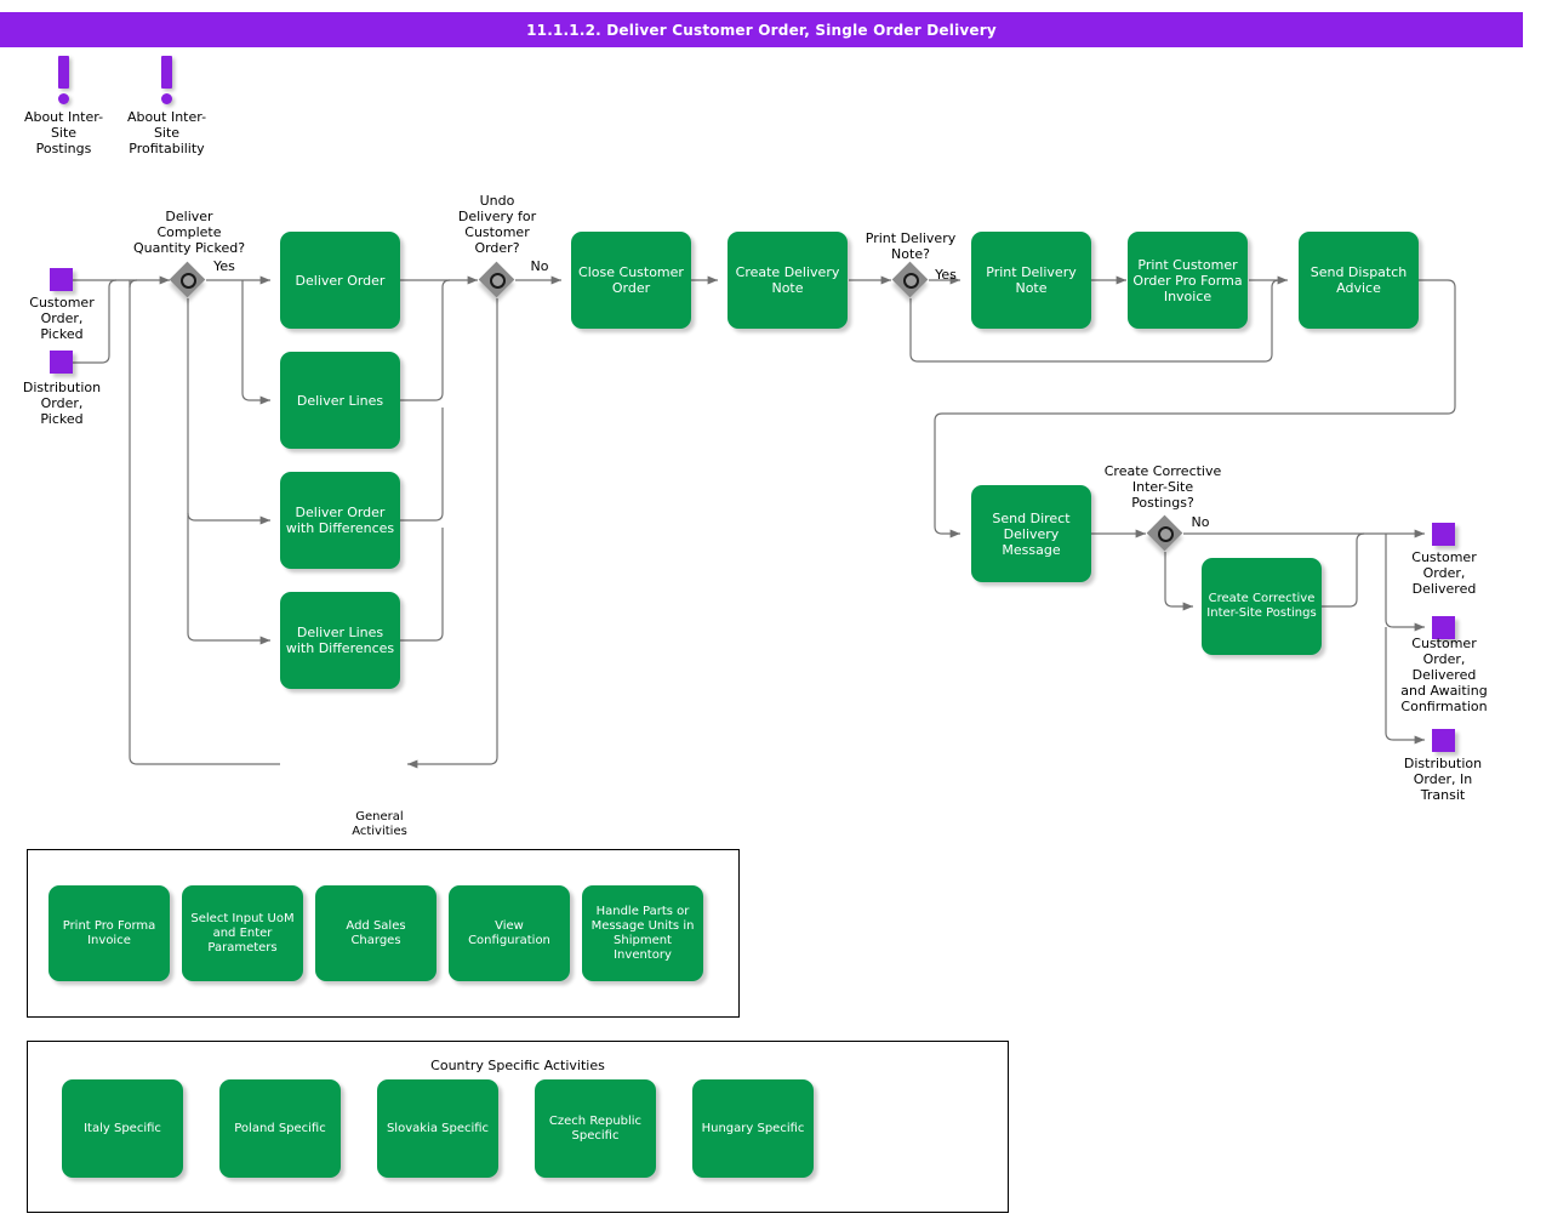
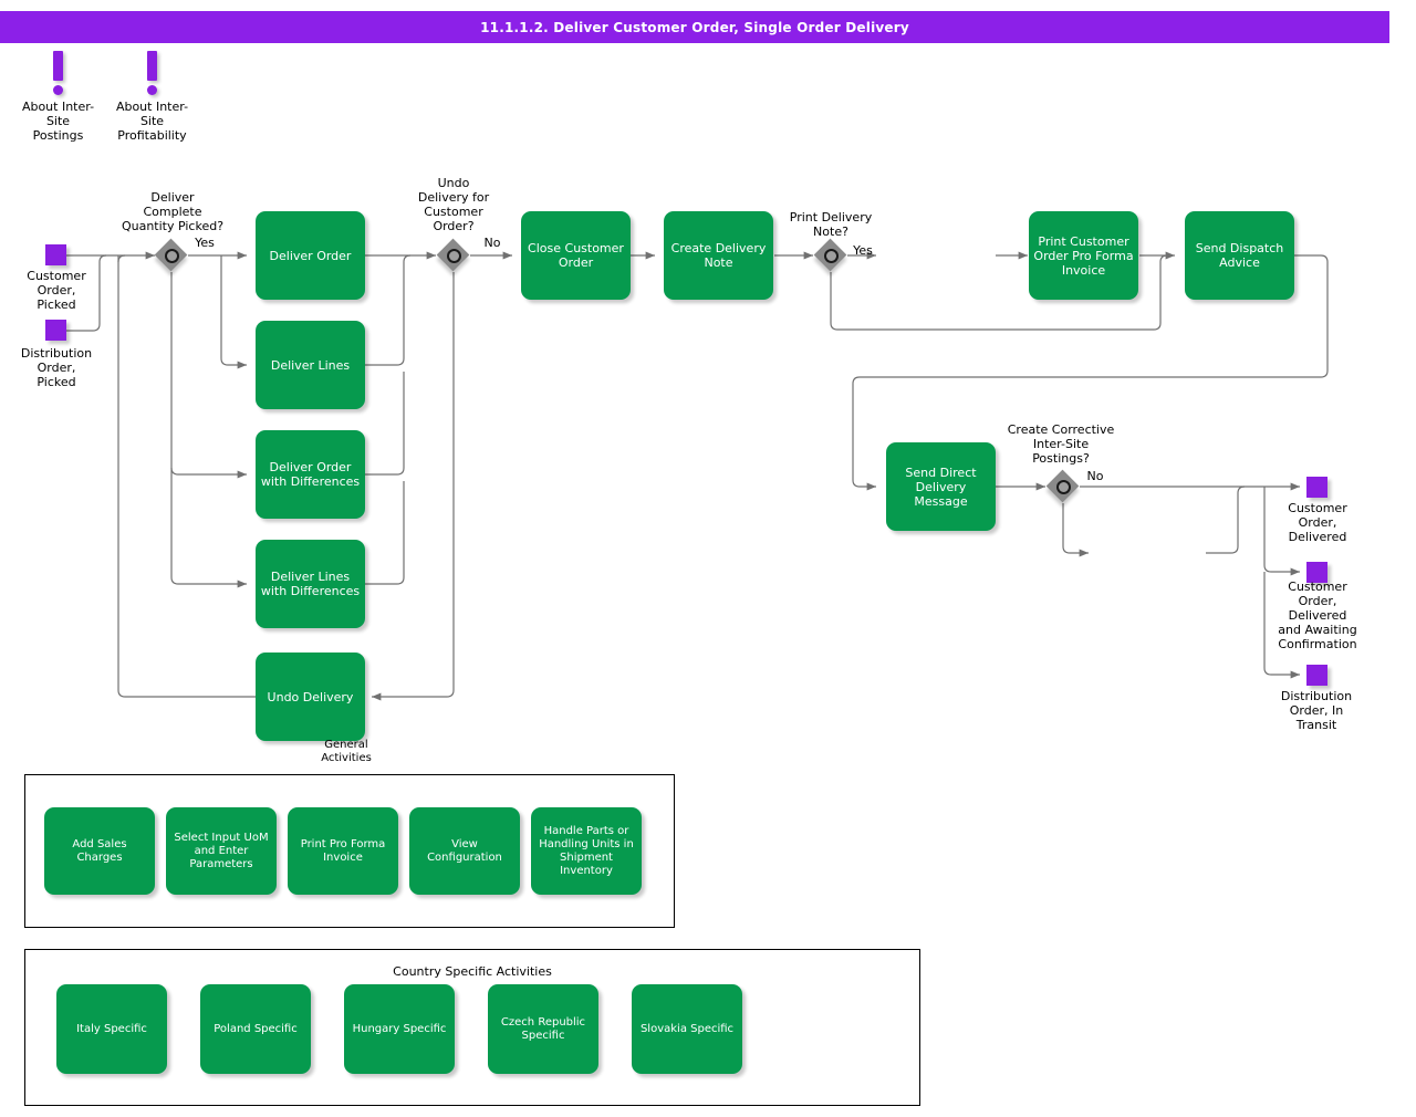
  11.1.1.2. Deliver Customer Order, Single Order Delivery
  About Inter-
  Site
  Postings
  About Inter-
  Site
  Profitability
  Customer
  Order,
  Picked
  Distribution
  Order,
  Picked
  Deliver
  Complete
  Quantity Picked?
  Yes
  Deliver Order
  Deliver Lines
  Deliver Order with Differences
  Deliver Lines with Differences
+ Undo Delivery
  Undo
  Delivery for
  Customer
  Order?
  No
  Close Customer Order
  Create Delivery Note
  Print Delivery
  Note?
  Yes
- Print Delivery Note
  Print Customer Order Pro Forma Invoice
  Send Dispatch Advice
  Send Direct Delivery Message
  Create Corrective
  Inter-Site
  Postings?
  No
- Create Corrective Inter-Site Postings
  Customer
  Order,
  Delivered
  Customer
  Order,
  Delivered
  and Awaiting
  Confirmation
  Distribution
  Order, In
  Transit
  General
  Activities
- Print Pro Forma Invoice
+ Add Sales Charges
  Select Input UoM and Enter Parameters
- Add Sales Charges
+ Print Pro Forma Invoice
  View Configuration
- Handle Parts or Message Units in Shipment Inventory
+ Handle Parts or Handling Units in Shipment Inventory
  Country Specific Activities
  Italy Specific
  Poland Specific
- Slovakia Specific
+ Hungary Specific
  Czech Republic Specific
- Hungary Specific
+ Slovakia Specific
